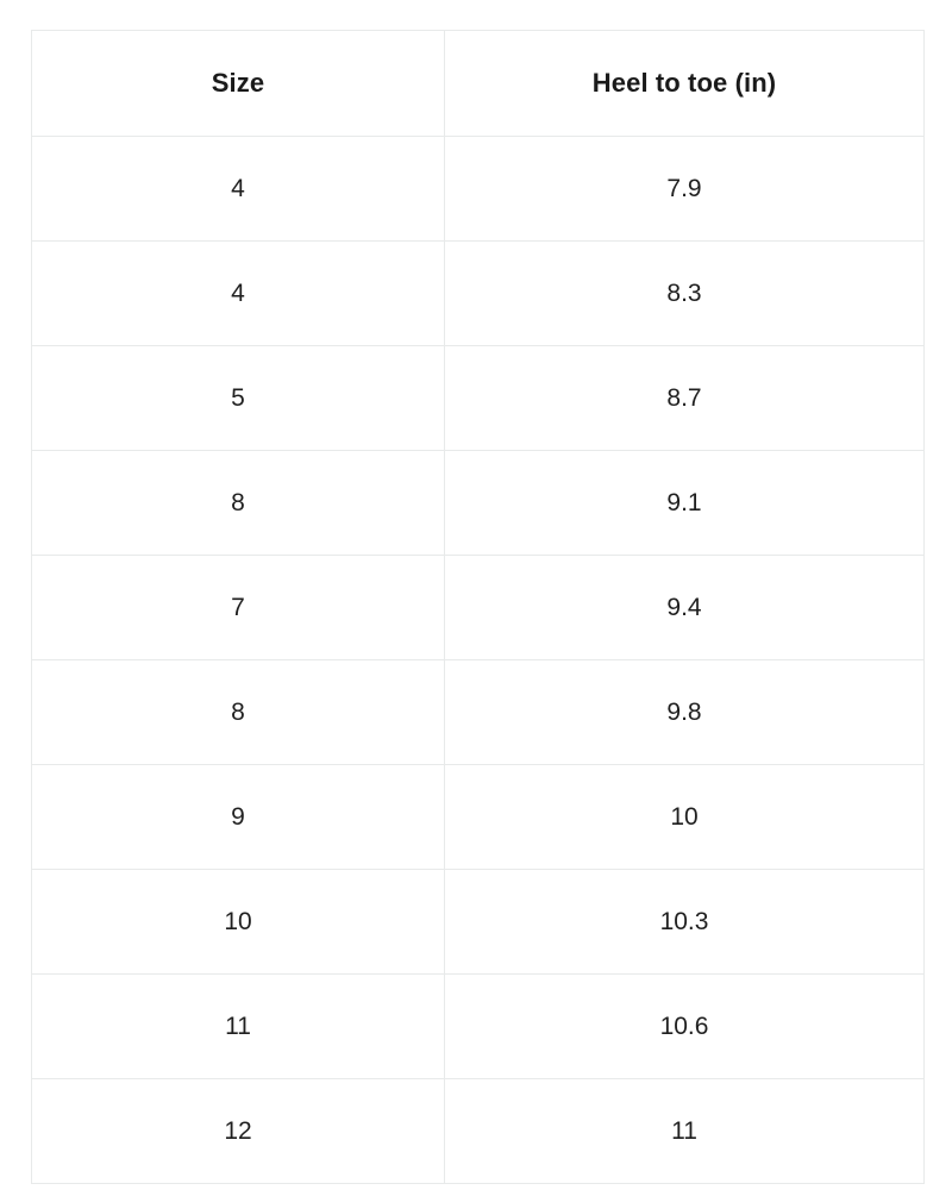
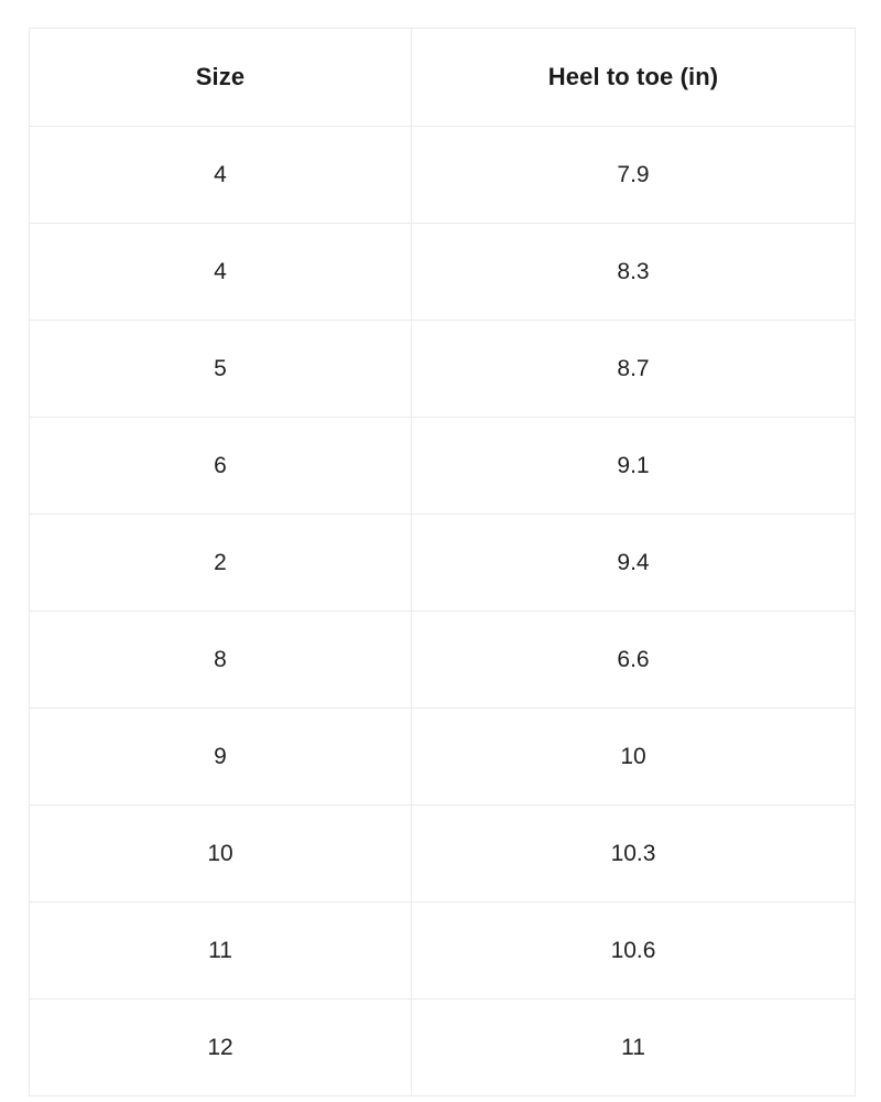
  Size	Heel to toe (in)
  4	7.9
  4	8.3
  5	8.7
- 8	9.1
+ 6	9.1
- 7	9.4
+ 2	9.4
- 8	9.8
+ 8	6.6
  9	10
  10	10.3
  11	10.6
  12	11
